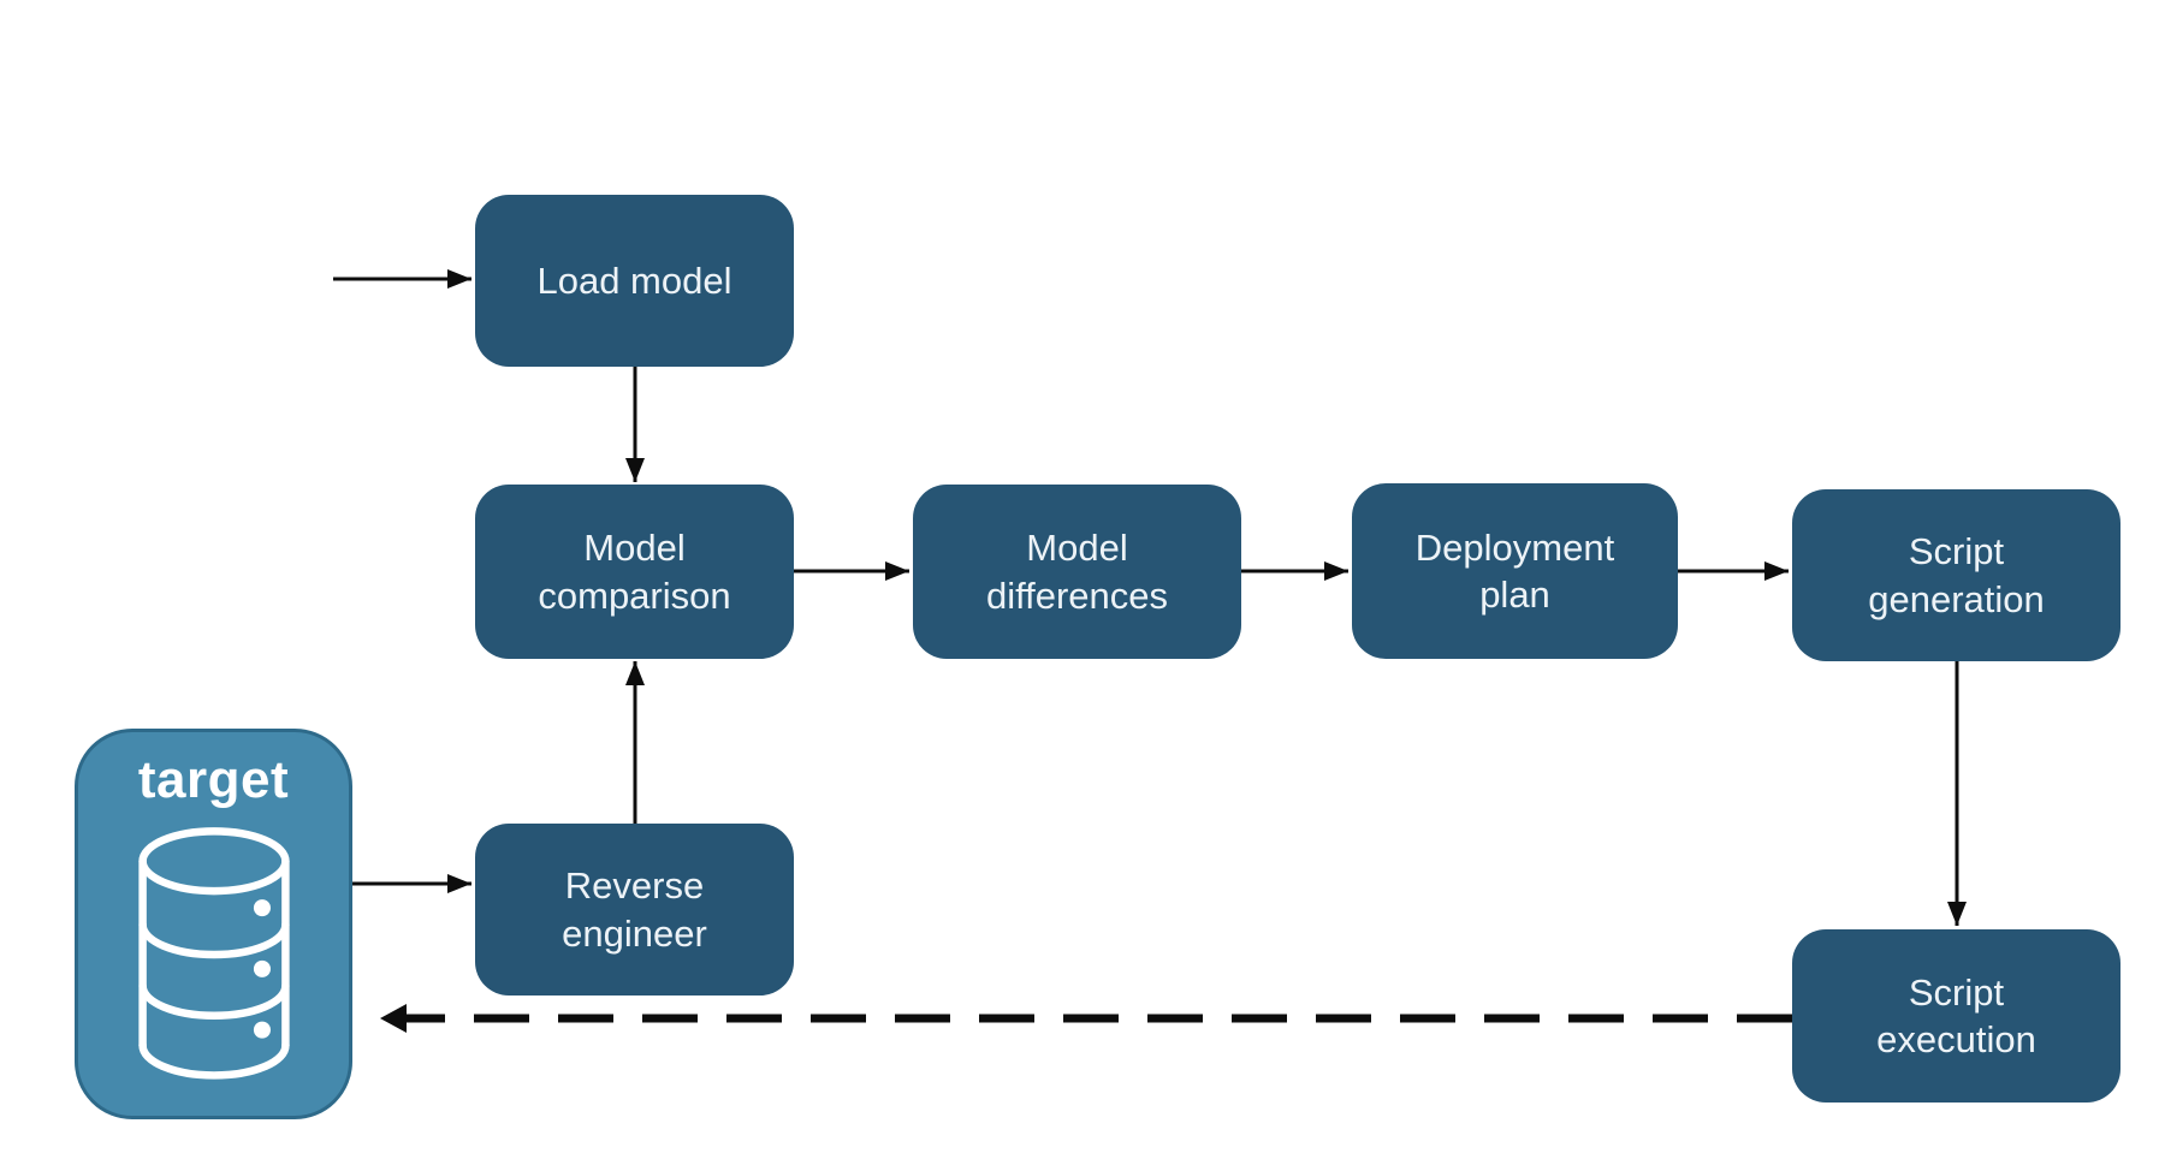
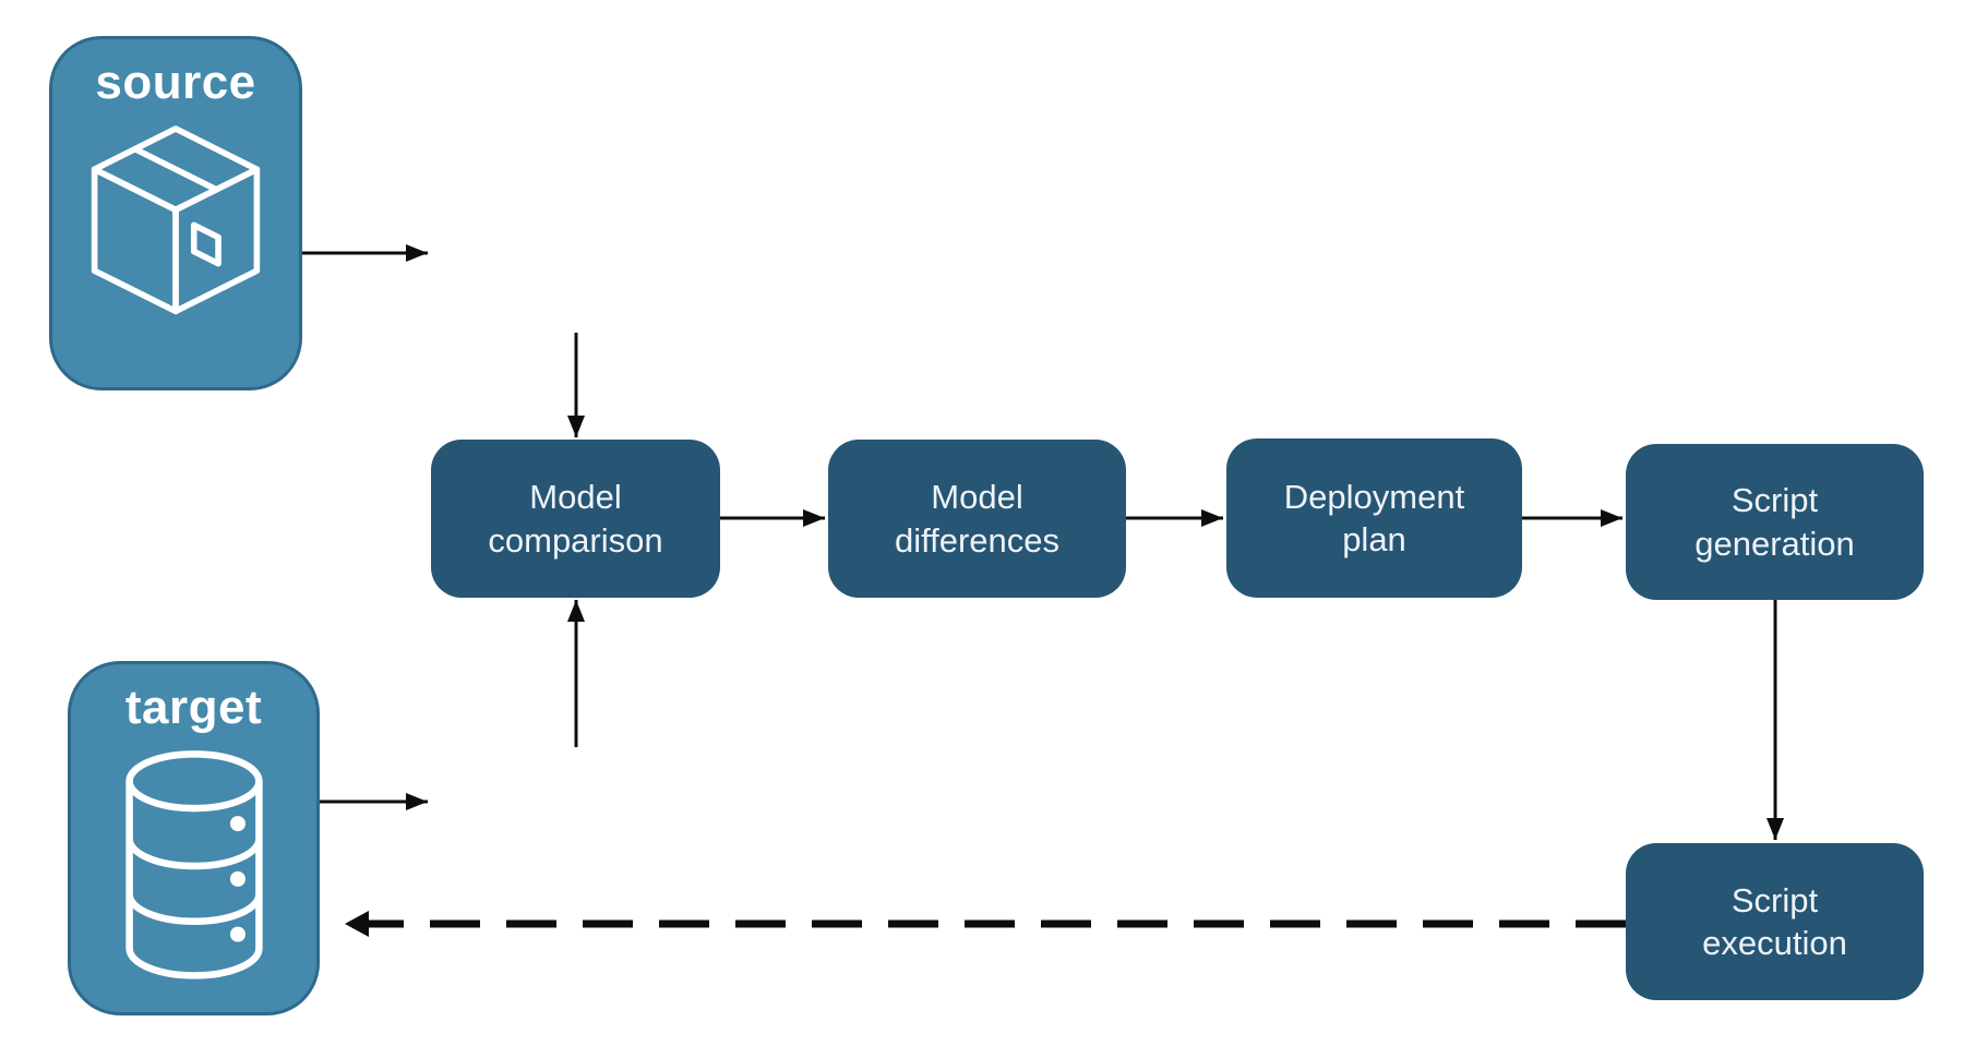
+ source
  target
- Load model
  Model
  comparison
  Model
  differences
  Deployment
  plan
  Script
  generation
- Reverse
- engineer
  Script
  execution
